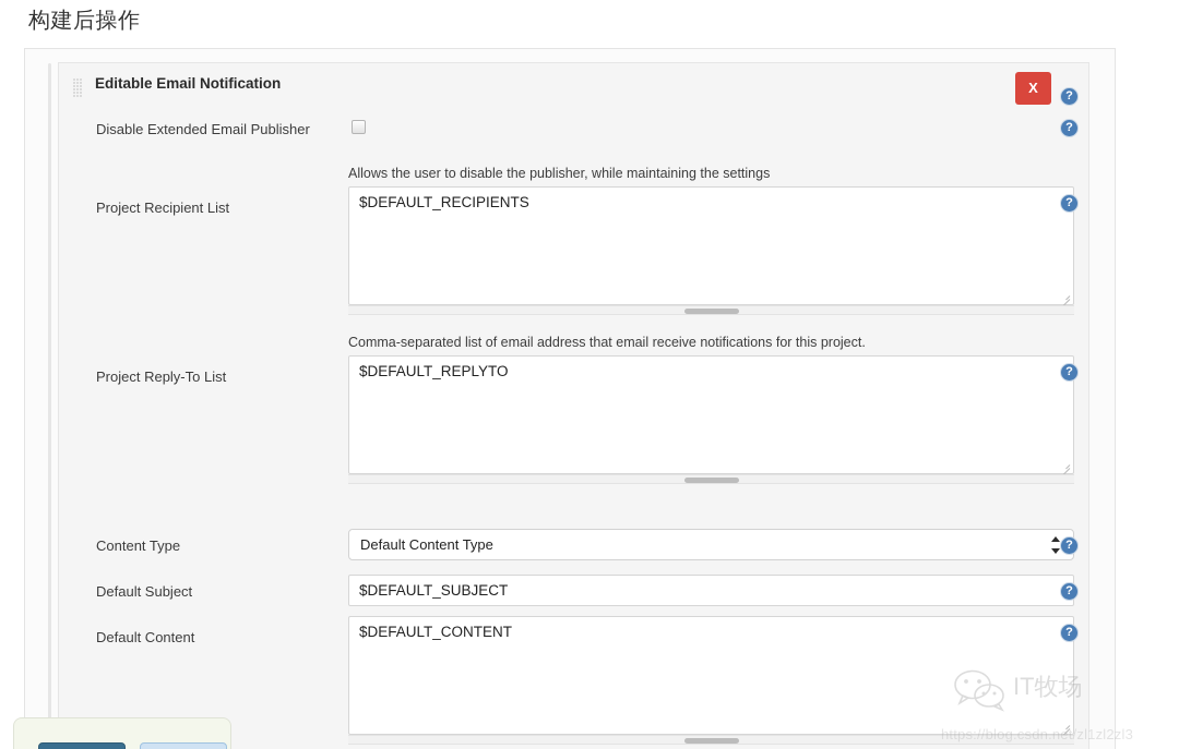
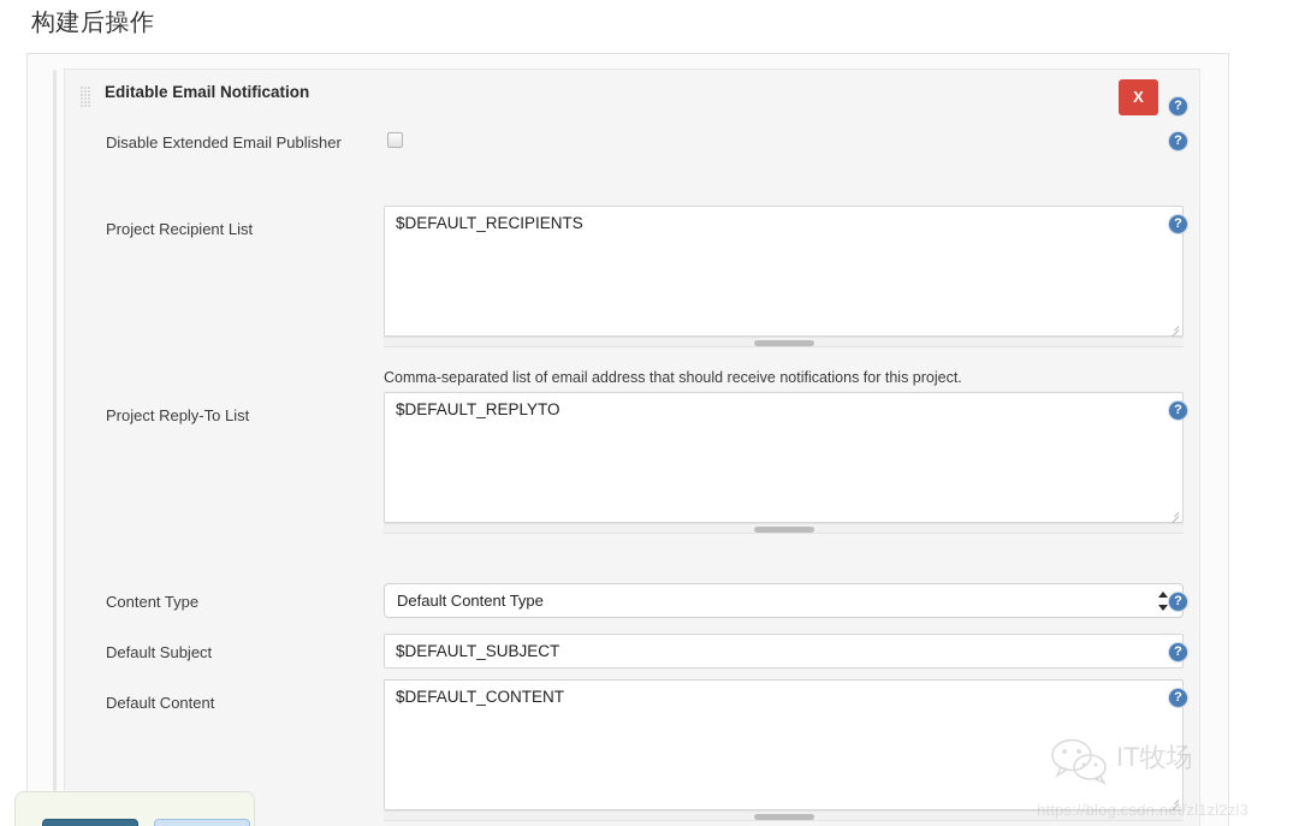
  构建后操作
  Editable Email Notification
  X
  ?
  Disable Extended Email Publisher
  ?
- Allows the user to disable the publisher, while maintaining the settings
  Project Recipient List
  $DEFAULT_RECIPIENTS
  ?
- Comma-separated list of email address that email receive notifications for this project.
+ Comma-separated list of email address that should receive notifications for this project.
  Project Reply-To List
  $DEFAULT_REPLYTO
  ?
  Content Type
  Default Content Type
  ?
  Default Subject
  $DEFAULT_SUBJECT
  ?
  Default Content
  $DEFAULT_CONTENT
  ?
  IT牧场
  https://blog.csdn.net/zl1zl2zl3
